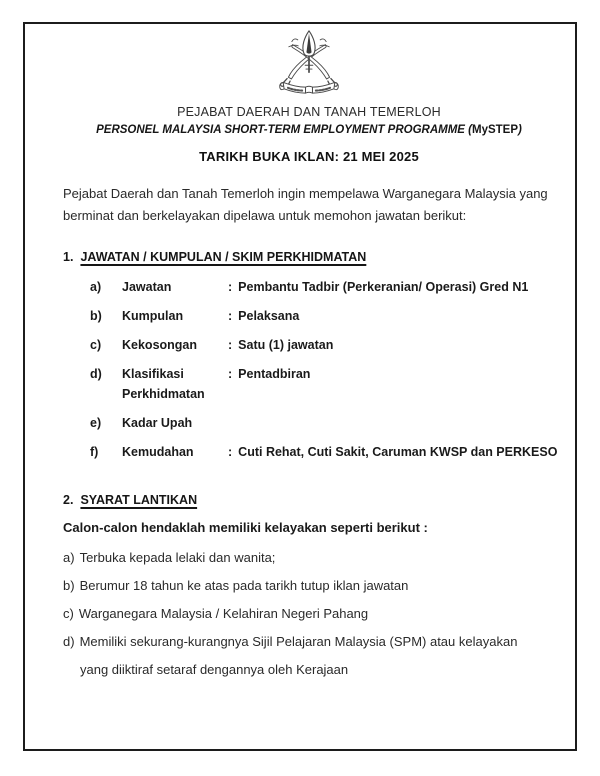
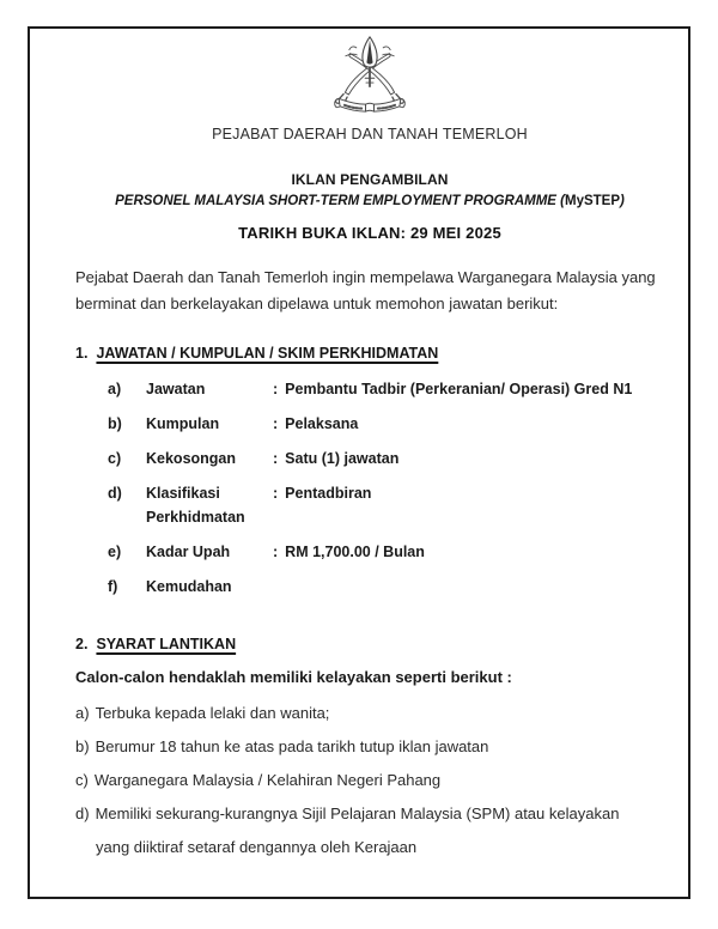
  PEJABAT DAERAH DAN TANAH TEMERLOH
+ IKLAN PENGAMBILAN
  PERSONEL MALAYSIA SHORT-TERM EMPLOYMENT PROGRAMME (MySTEP)
- TARIKH BUKA IKLAN: 21 MEI 2025
+ TARIKH BUKA IKLAN: 29 MEI 2025
  Pejabat Daerah dan Tanah Temerloh ingin mempelawa Warganegara Malaysia yang berminat dan berkelayakan dipelawa untuk memohon jawatan berikut:
  1. JAWATAN / KUMPULAN / SKIM PERKHIDMATAN
  a)
  Jawatan
  : Pembantu Tadbir (Perkeranian/ Operasi) Gred N1
  b)
  Kumpulan
  : Pelaksana
  c)
  Kekosongan
  : Satu (1) jawatan
  d)
  Klasifikasi Perkhidmatan
  : Pentadbiran
  e)
  Kadar Upah
+ : RM 1,700.00 / Bulan
  f)
  Kemudahan
- : Cuti Rehat, Cuti Sakit, Caruman KWSP dan PERKESO
  2. SYARAT LANTIKAN
  Calon-calon hendaklah memiliki kelayakan seperti berikut :
  a) Terbuka kepada lelaki dan wanita;
  b) Berumur 18 tahun ke atas pada tarikh tutup iklan jawatan
  c) Warganegara Malaysia / Kelahiran Negeri Pahang
  d) Memiliki sekurang-kurangnya Sijil Pelajaran Malaysia (SPM) atau kelayakan
  yang diiktiraf setaraf dengannya oleh Kerajaan
